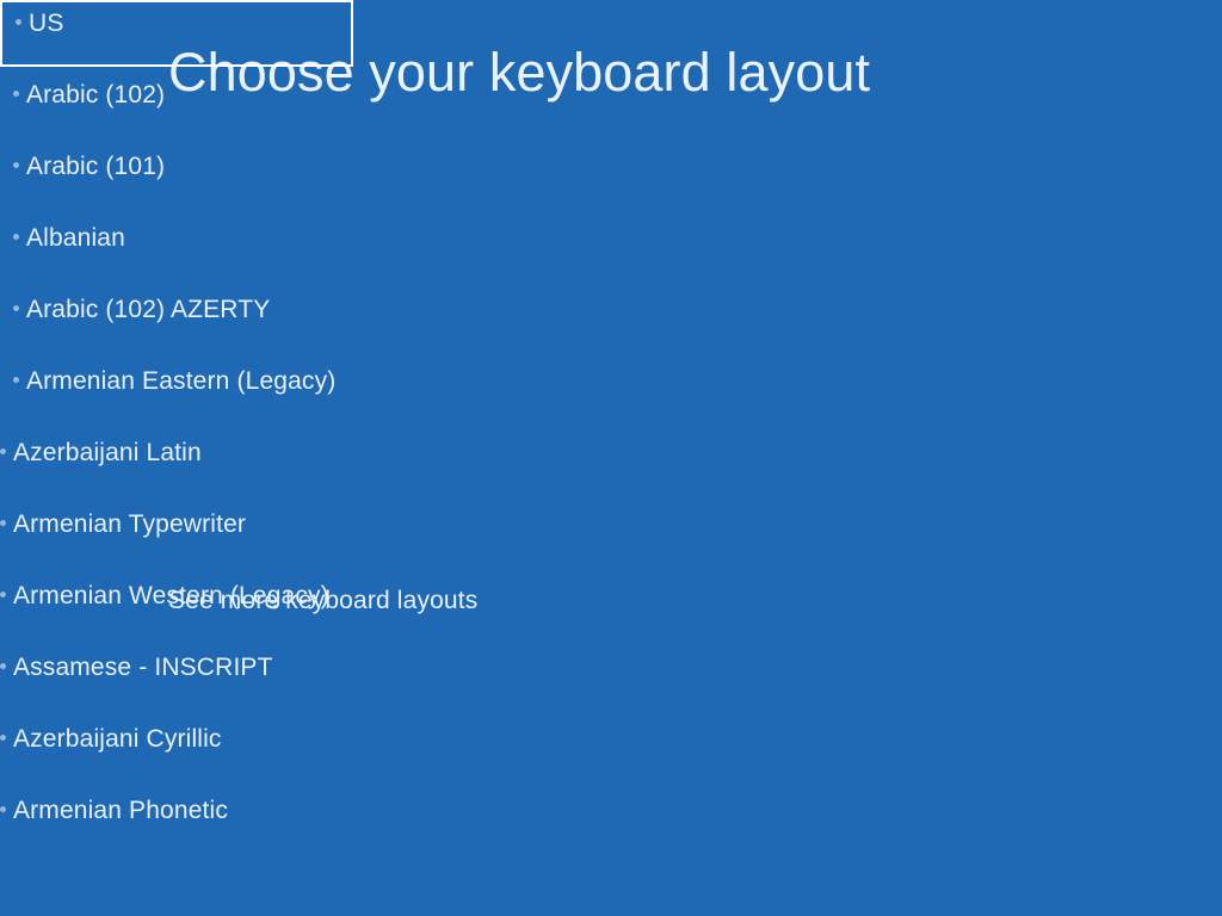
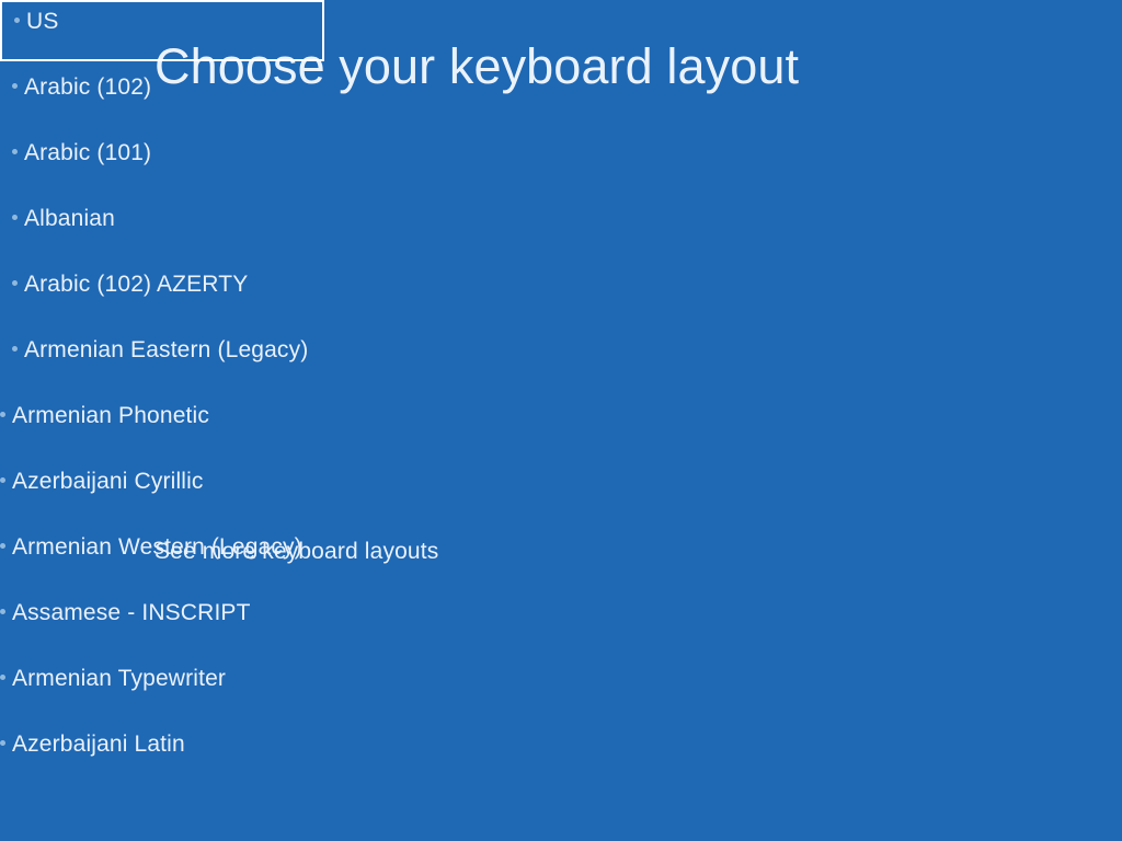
  Choose your keyboard layout
  US
  Arabic (102)
  Arabic (101)
  Albanian
  Arabic (102) AZERTY
  Armenian Eastern (Legacy)
- Azerbaijani Latin
+ Armenian Phonetic
- Armenian Typewriter
+ Azerbaijani Cyrillic
  Armenian Western (Legacy)
  Assamese - INSCRIPT
- Azerbaijani Cyrillic
+ Armenian Typewriter
- Armenian Phonetic
+ Azerbaijani Latin
  See more keyboard layouts
